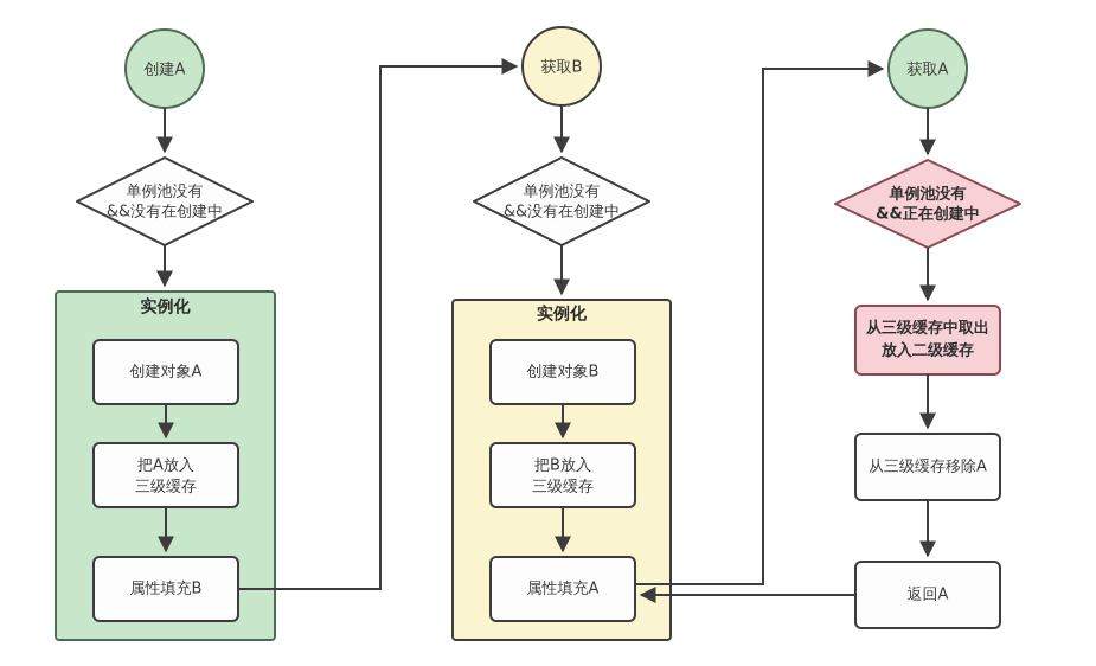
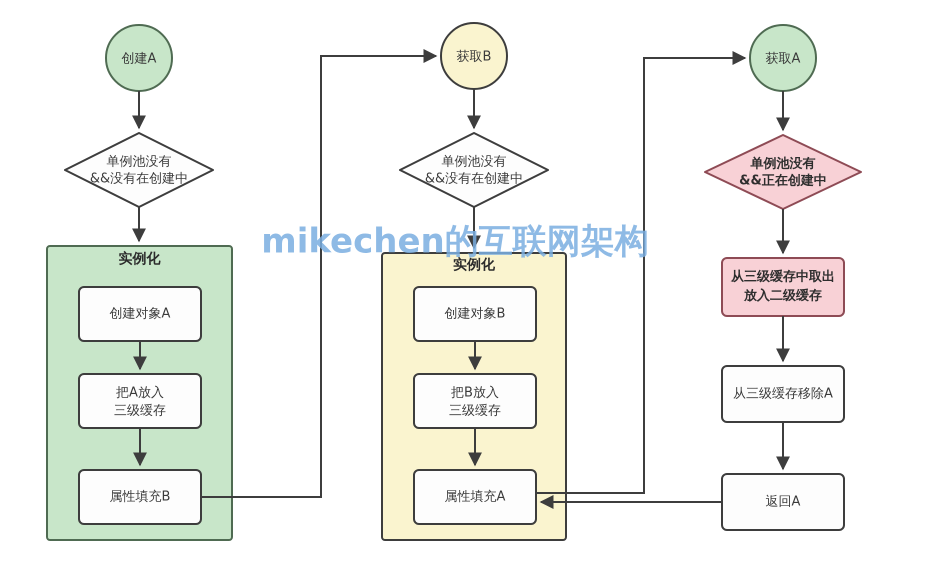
  实例化
  创建A
  单例池没有
  &&没有在创建中
  创建对象A
  把A放入
  三级缓存
  属性填充B
  实例化
  获取B
  单例池没有
  &&没有在创建中
  创建对象B
  把B放入
  三级缓存
  属性填充A
  获取A
  单例池没有
  &&正在创建中
  从三级缓存中取出
  放入二级缓存
  从三级缓存移除A
  返回A
+ mikechen的互联网架构
